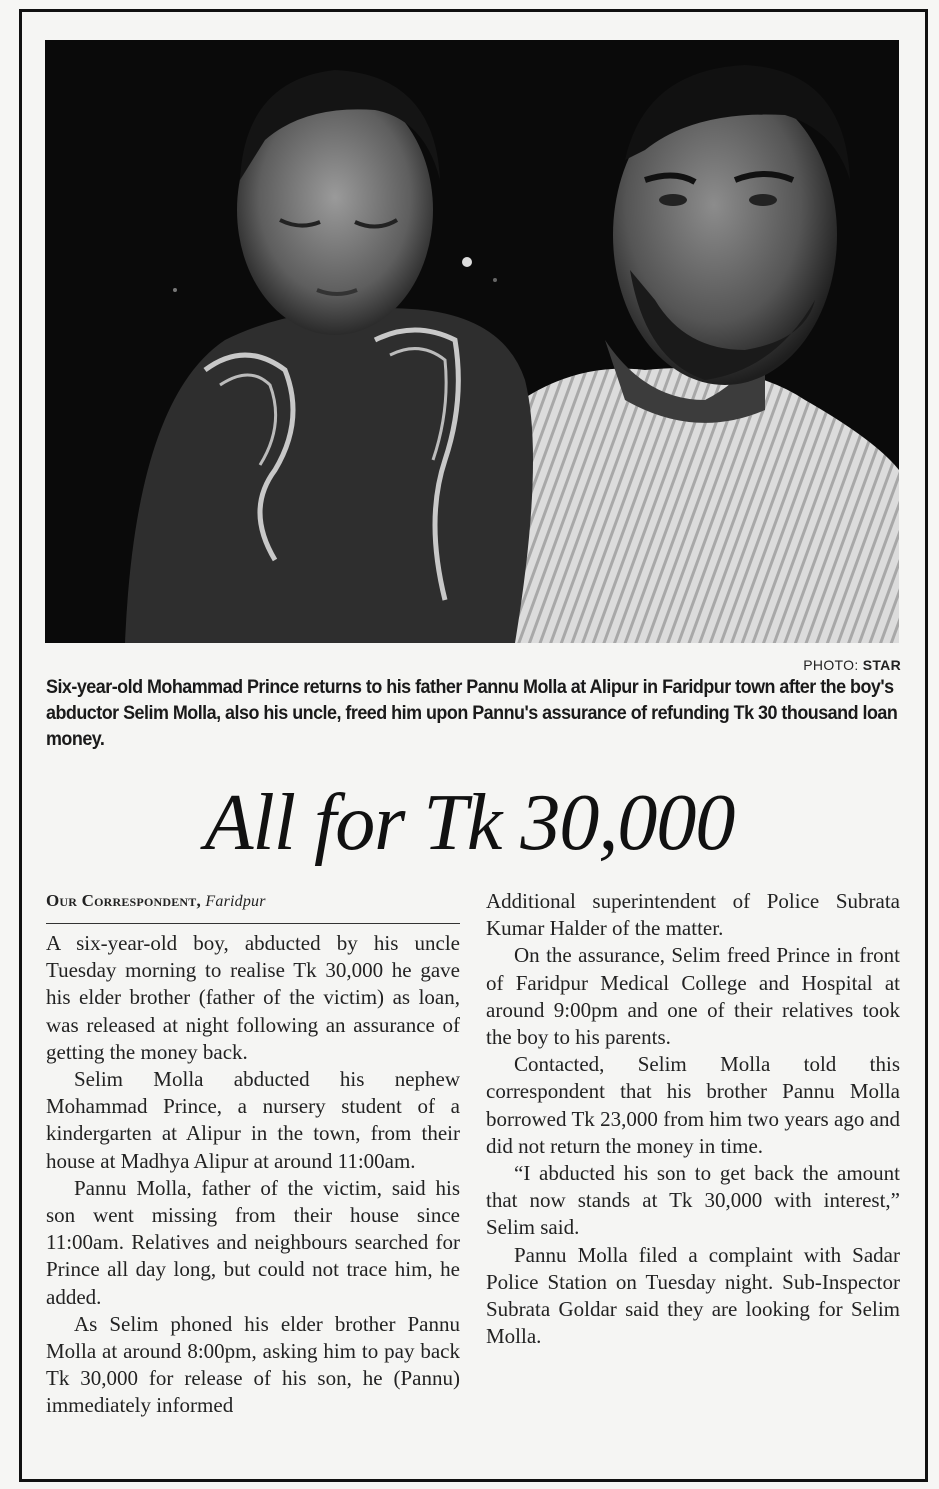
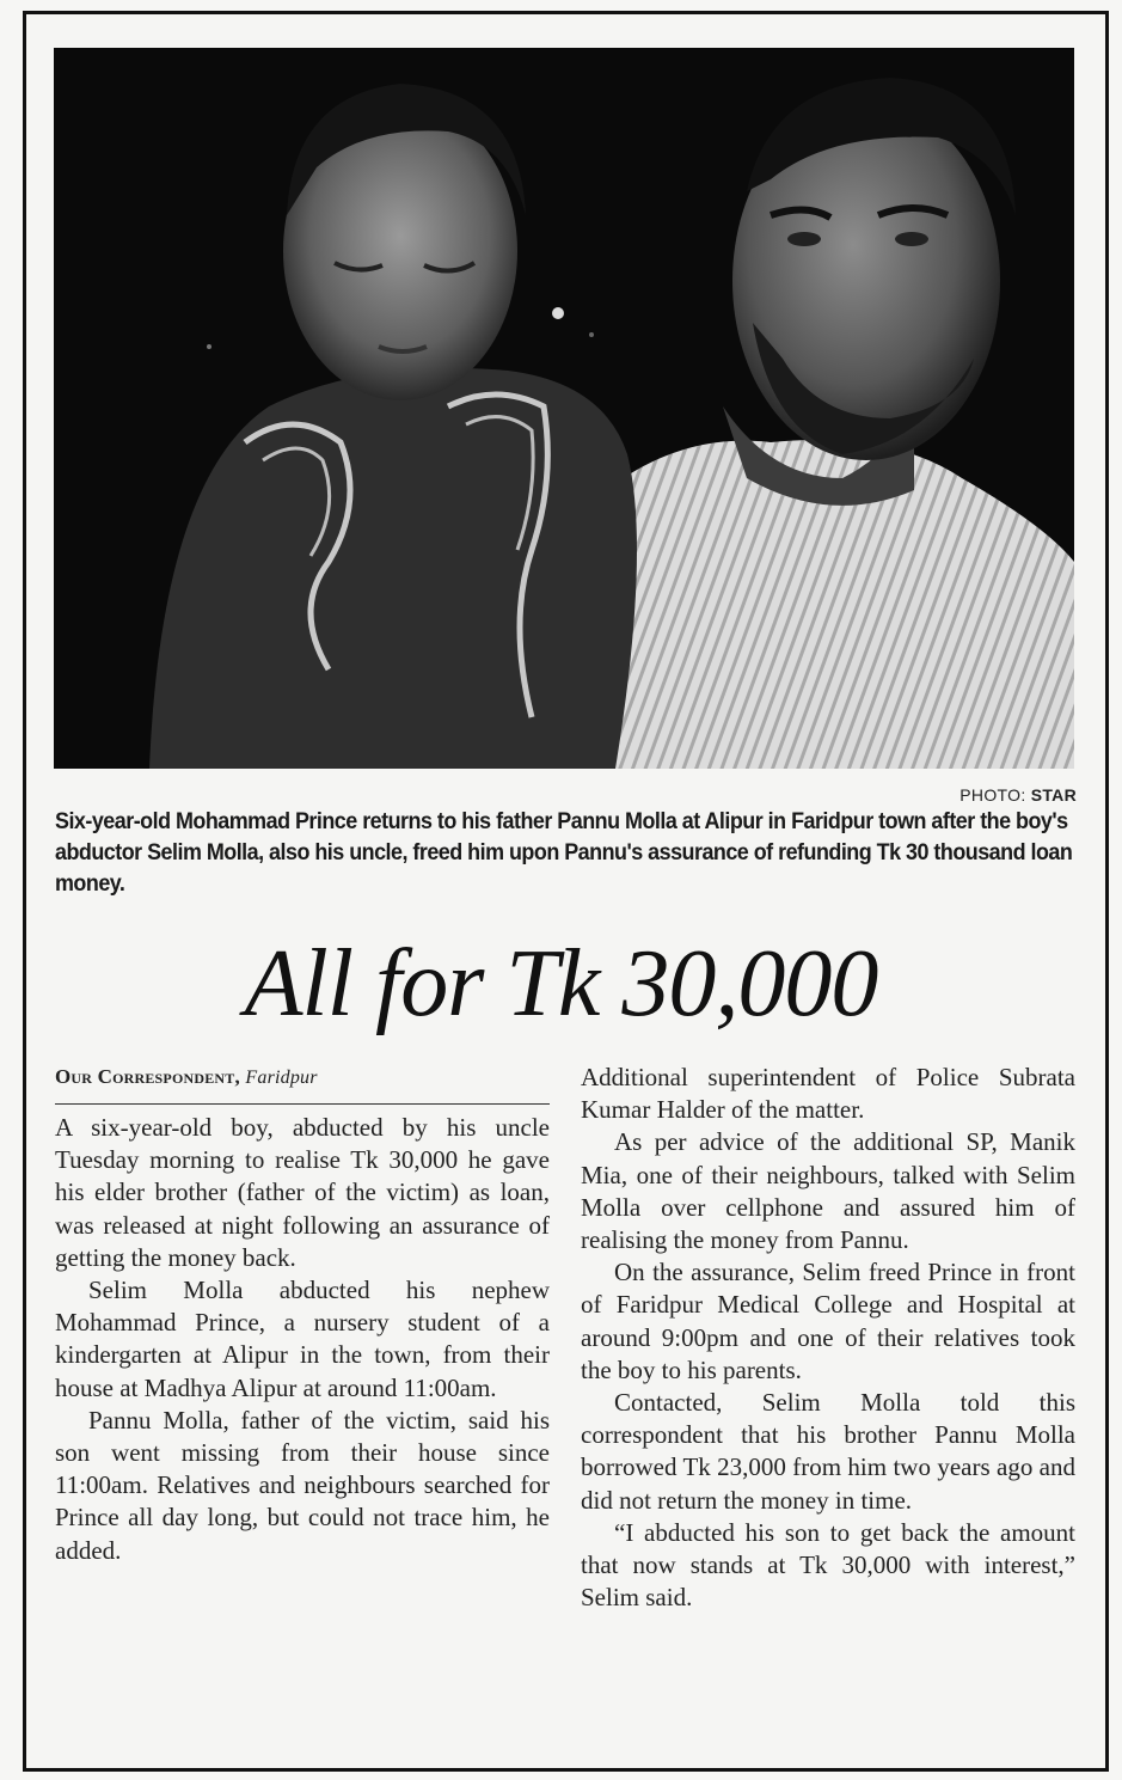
  PHOTO: STAR
  Six-year-old Mohammad Prince returns to his father Pannu Molla at Alipur in Faridpur town after the boy's abductor Selim Molla, also his uncle, freed him upon Pannu's assurance of refunding Tk 30 thousand loan money.
  All for Tk 30,000
  Our Correspondent, Faridpur
  A six-year-old boy, abducted by his uncle Tuesday morning to realise Tk 30,000 he gave his elder brother (father of the victim) as loan, was released at night following an assurance of getting the money back.
  Selim Molla abducted his nephew Mohammad Prince, a nursery student of a kindergarten at Alipur in the town, from their house at Madhya Alipur at around 11:00am.
  Pannu Molla, father of the victim, said his son went missing from their house since 11:00am. Relatives and neighbours searched for Prince all day long, but could not trace him, he added.
- As Selim phoned his elder brother Pannu Molla at around 8:00pm, asking him to pay back Tk 30,000 for release of his son, he (Pannu) immediately informed
  Additional superintendent of Police Subrata Kumar Halder of the matter.
+ As per advice of the additional SP, Manik Mia, one of their neighbours, talked with Selim Molla over cellphone and assured him of realising the money from Pannu.
  On the assurance, Selim freed Prince in front of Faridpur Medical College and Hospital at around 9:00pm and one of their relatives took the boy to his parents.
  Contacted, Selim Molla told this correspondent that his brother Pannu Molla borrowed Tk 23,000 from him two years ago and did not return the money in time.
  “I abducted his son to get back the amount that now stands at Tk 30,000 with interest,” Selim said.
- Pannu Molla filed a complaint with Sadar Police Station on Tuesday night. Sub-Inspector Subrata Goldar said they are looking for Selim Molla.
